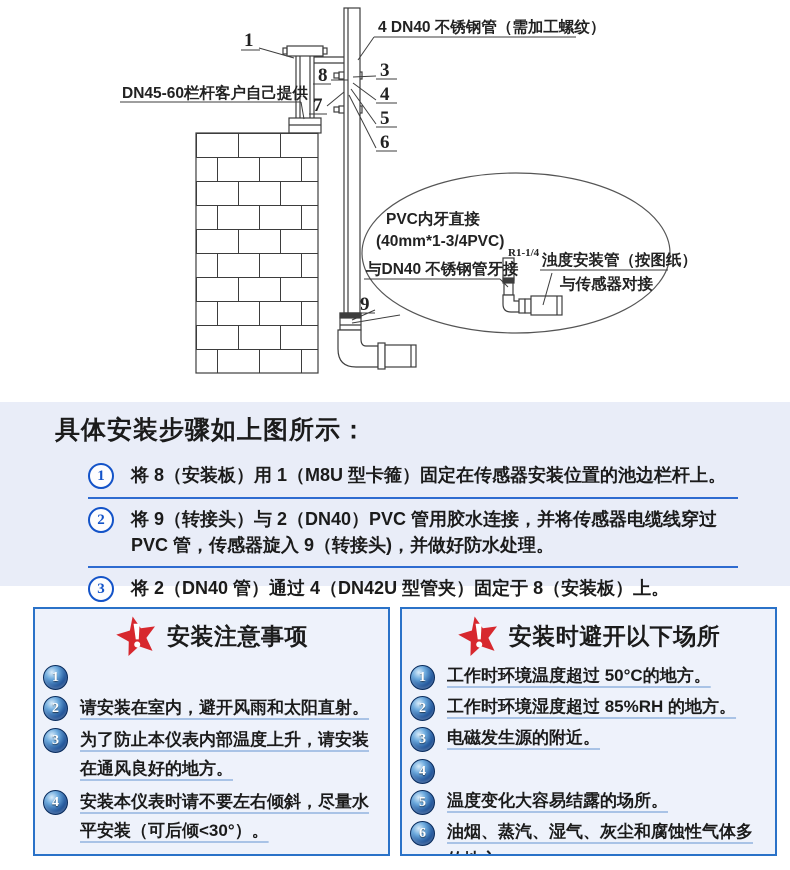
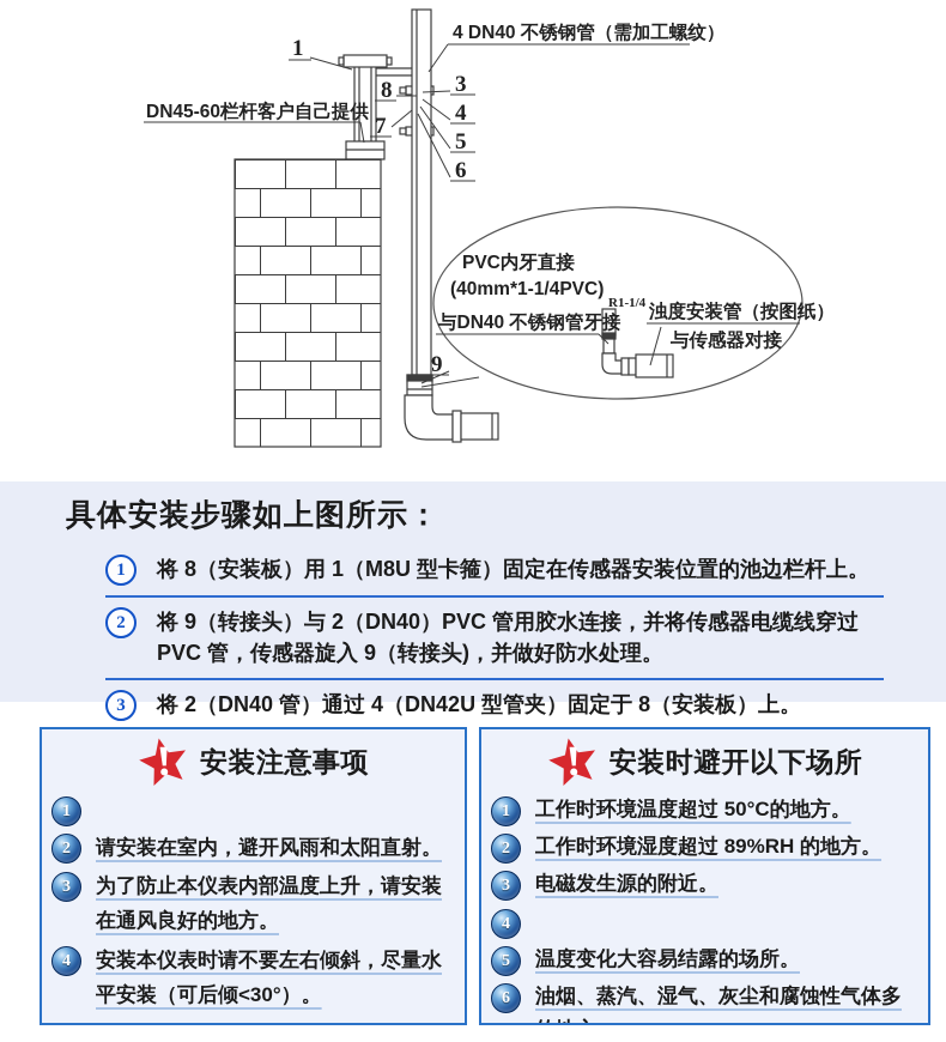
  1
  4 DN40 不锈钢管（需加工螺纹）
  DN45-60栏杆客户自己提供
  8
  7
  3
  4
  5
  6
  9
  PVC内牙直接
- (40mm*1-3/4PVC)
+ (40mm*1-1/4PVC)
  与DN40 不锈钢管牙接
  R1-1/4
  浊度安装管（按图纸）
  与传感器对接
  具体安装步骤如上图所示：
  1
  将 8（安装板）用 1（M8U 型卡箍）固定在传感器安装位置的池边栏杆上。
  2
  将 9（转接头）与 2（DN40）PVC 管用胶水连接，并将传感器电缆线穿过 PVC 管，传感器旋入 9（转接头)，并做好防水处理。
  3
  将 2（DN40 管）通过 4（DN42U 型管夹）固定于 8（安装板）上。
  安装注意事项
  1
  2
  请安装在室内，避开风雨和太阳直射。
  3
  为了防止本仪表内部温度上升，请安装在通风良好的地方。
  4
  安装本仪表时请不要左右倾斜，尽量水平安装（可后倾<30°）。
  安装时避开以下场所
  1
  工作时环境温度超过 50°C的地方。
  2
- 工作时环境湿度超过 85%RH 的地方。
+ 工作时环境湿度超过 89%RH 的地方。
  3
  电磁发生源的附近。
  4
  5
  温度变化大容易结露的场所。
  6
  油烟、蒸汽、湿气、灰尘和腐蚀性气体多
